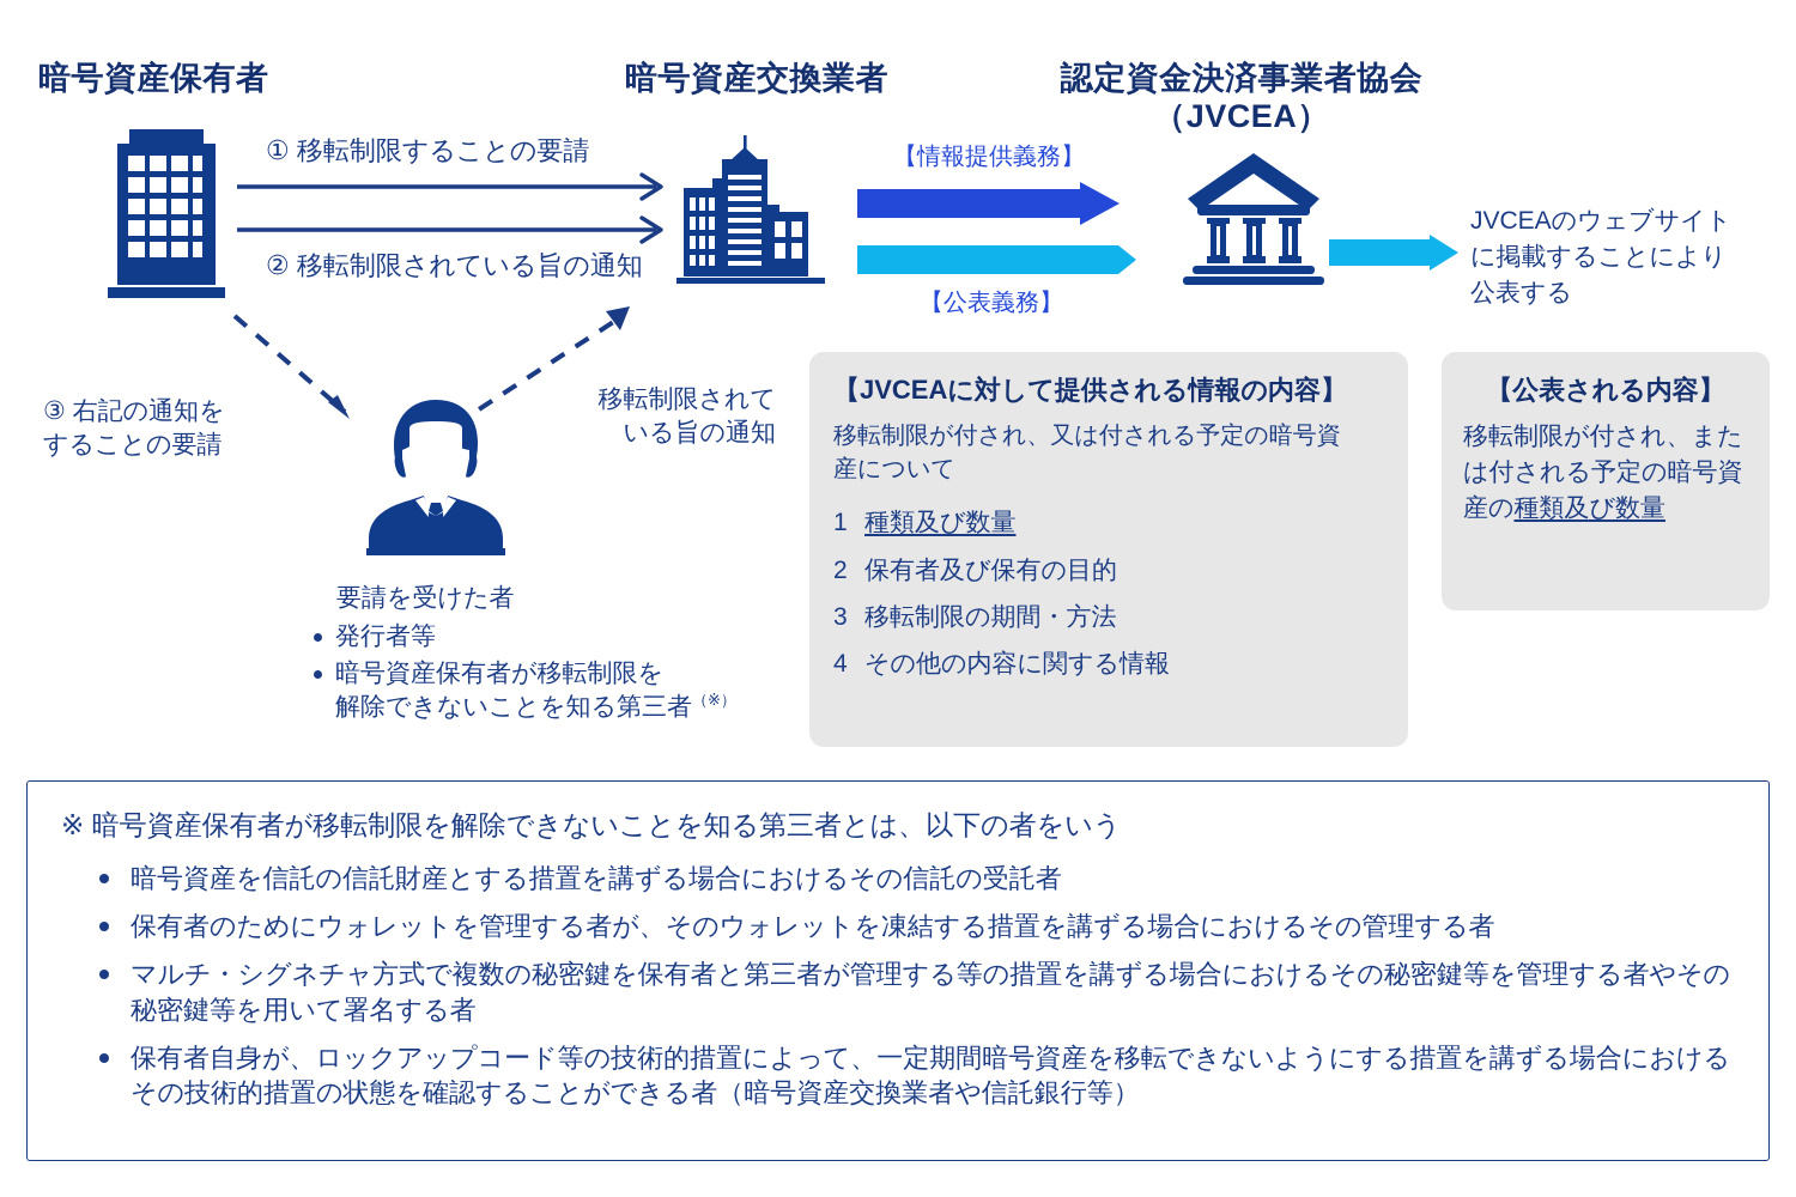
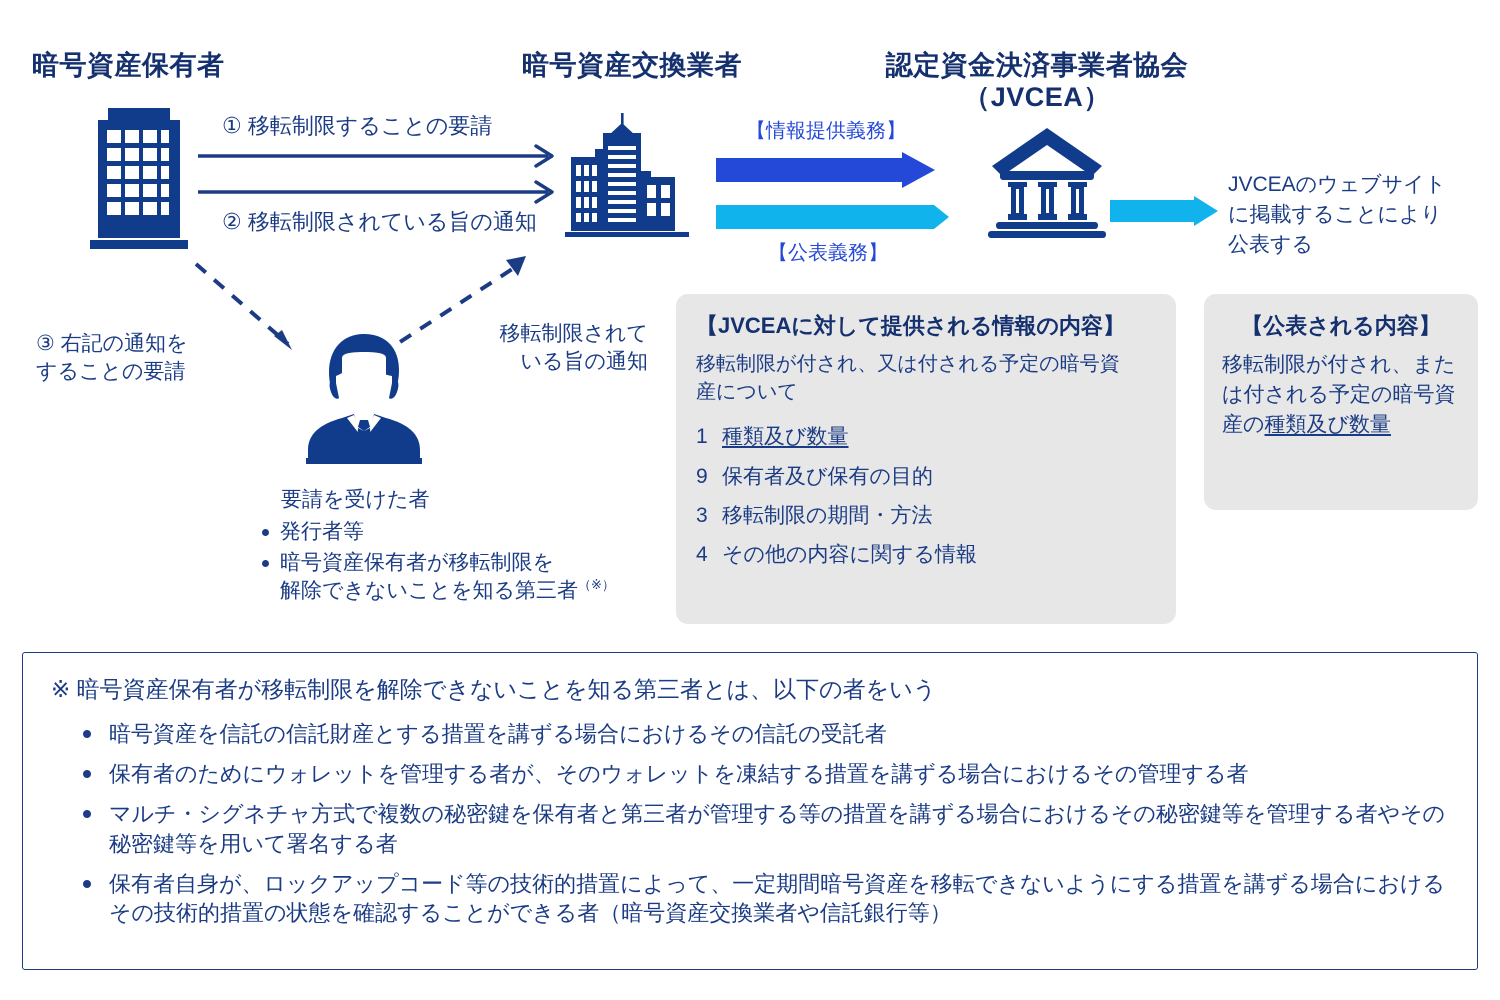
  暗号資産保有者
  暗号資産交換業者
  認定資金決済事業者協会
  （JVCEA）
  ① 移転制限することの要請
  ② 移転制限されている旨の通知
  【情報提供義務】
  【公表義務】
  JVCEAのウェブサイト
  に掲載することにより
  公表する
  ③ 右記の通知を
  することの要請
  移転制限されて
  いる旨の通知
  要請を受けた者
  発行者等
  暗号資産保有者が移転制限を
  解除できないことを知る第三者（※）
  【JVCEAに対して提供される情報の内容】
  移転制限が付され、又は付される予定の暗号資
  産について
  1
  種類及び数量
- 2
+ 9
  保有者及び保有の目的
  3
  移転制限の期間・方法
  4
  その他の内容に関する情報
  【公表される内容】
  移転制限が付され、または付される予定の暗号資産の種類及び数量
  ※ 暗号資産保有者が移転制限を解除できないことを知る第三者とは、以下の者をいう
  暗号資産を信託の信託財産とする措置を講ずる場合におけるその信託の受託者
  保有者のためにウォレットを管理する者が、そのウォレットを凍結する措置を講ずる場合におけるその管理する者
  マルチ・シグネチャ方式で複数の秘密鍵を保有者と第三者が管理する等の措置を講ずる場合におけるその秘密鍵等を管理する者やその秘密鍵等を用いて署名する者
  保有者自身が、ロックアップコード等の技術的措置によって、一定期間暗号資産を移転できないようにする措置を講ずる場合におけるその技術的措置の状態を確認することができる者（暗号資産交換業者や信託銀行等）
